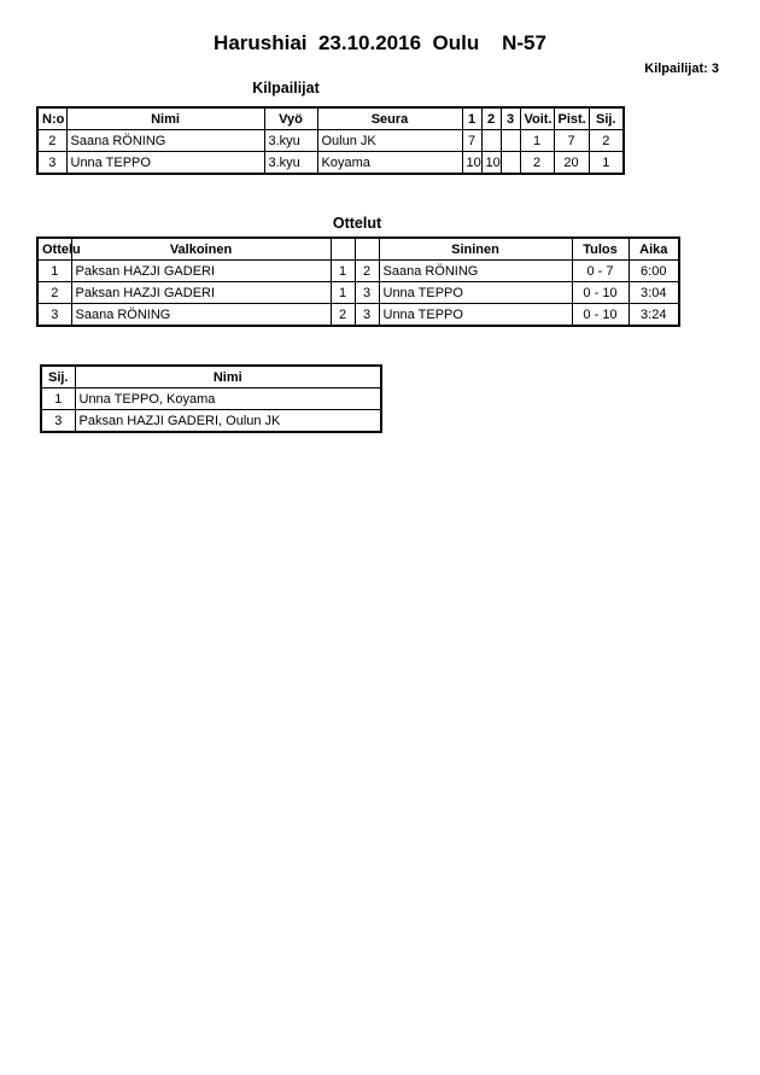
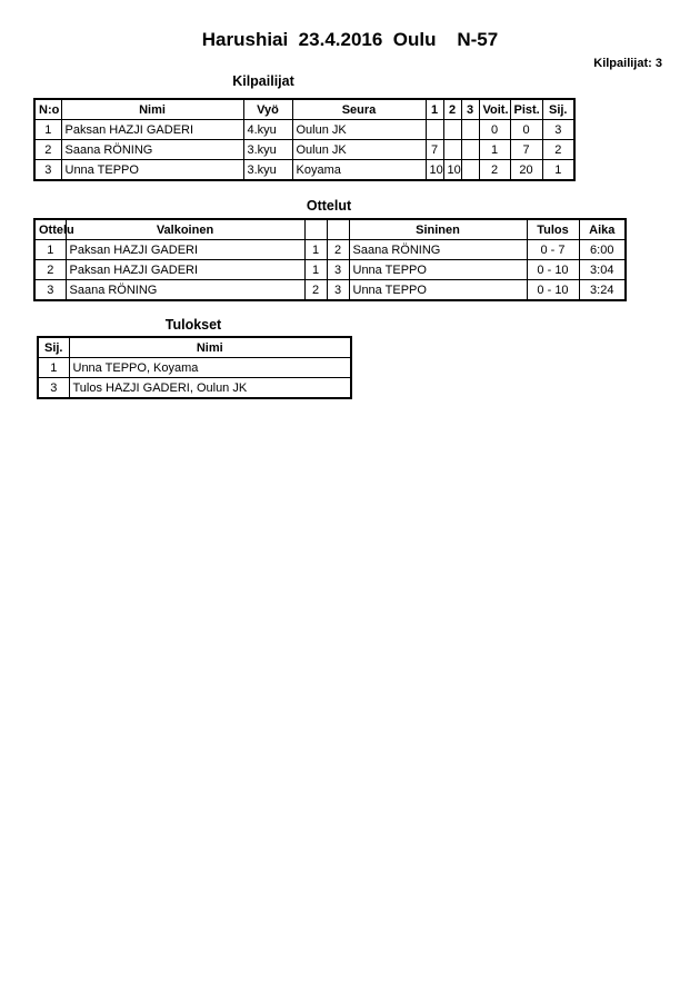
- Harushiai 23.10.2016 Oulu N-57
+ Harushiai 23.4.2016 Oulu N-57
  Kilpailijat: 3
  Kilpailijat
  N:o	Nimi	Vyö	Seura	1	2	3	Voit.	Pist.	Sij.
+ 1	Paksan HAZJI GADERI	4.kyu	Oulun JK				0	0	3
  2	Saana RÖNING	3.kyu	Oulun JK	7			1	7	2
  3	Unna TEPPO	3.kyu	Koyama	10	10		2	20	1
  Ottelut
  Ottelu	Valkoinen			Sininen	Tulos	Aika
  1	Paksan HAZJI GADERI	1	2	Saana RÖNING	0 - 7	6:00
  2	Paksan HAZJI GADERI	1	3	Unna TEPPO	0 - 10	3:04
  3	Saana RÖNING	2	3	Unna TEPPO	0 - 10	3:24
+ Tulokset
  Sij.	Nimi
  1	Unna TEPPO, Koyama
- 3	Paksan HAZJI GADERI, Oulun JK
+ 3	Tulos HAZJI GADERI, Oulun JK
